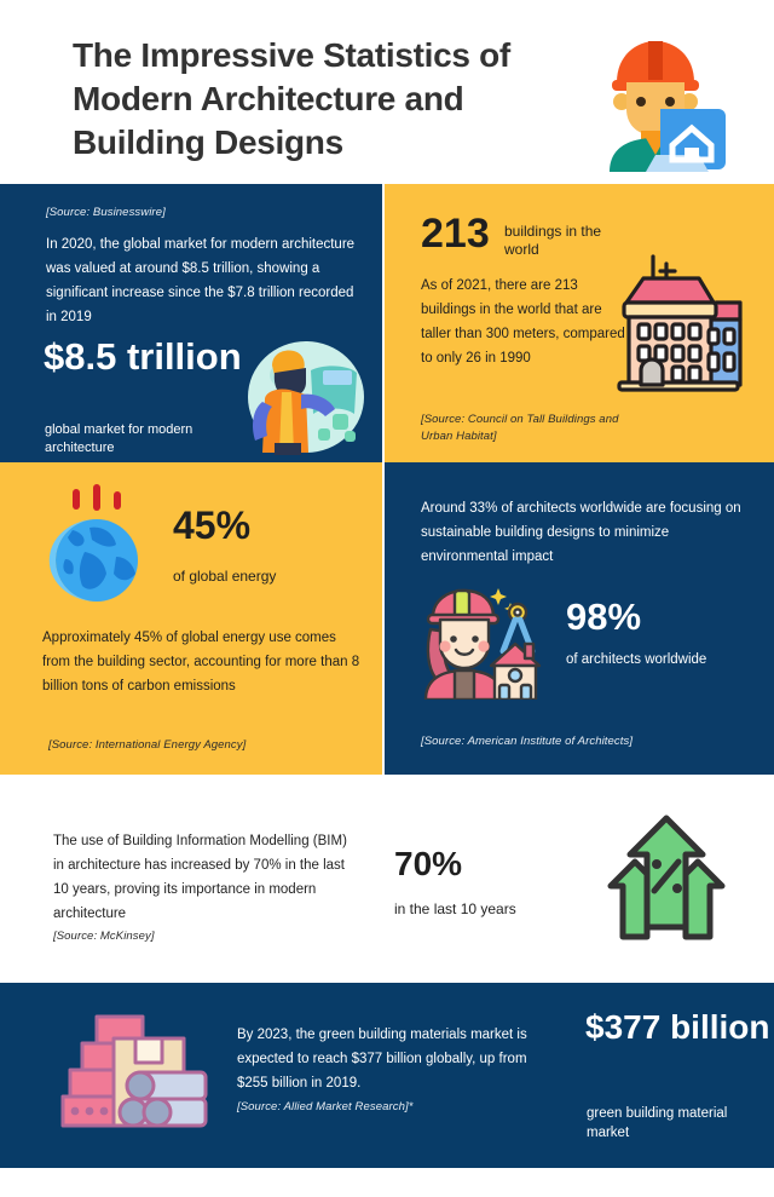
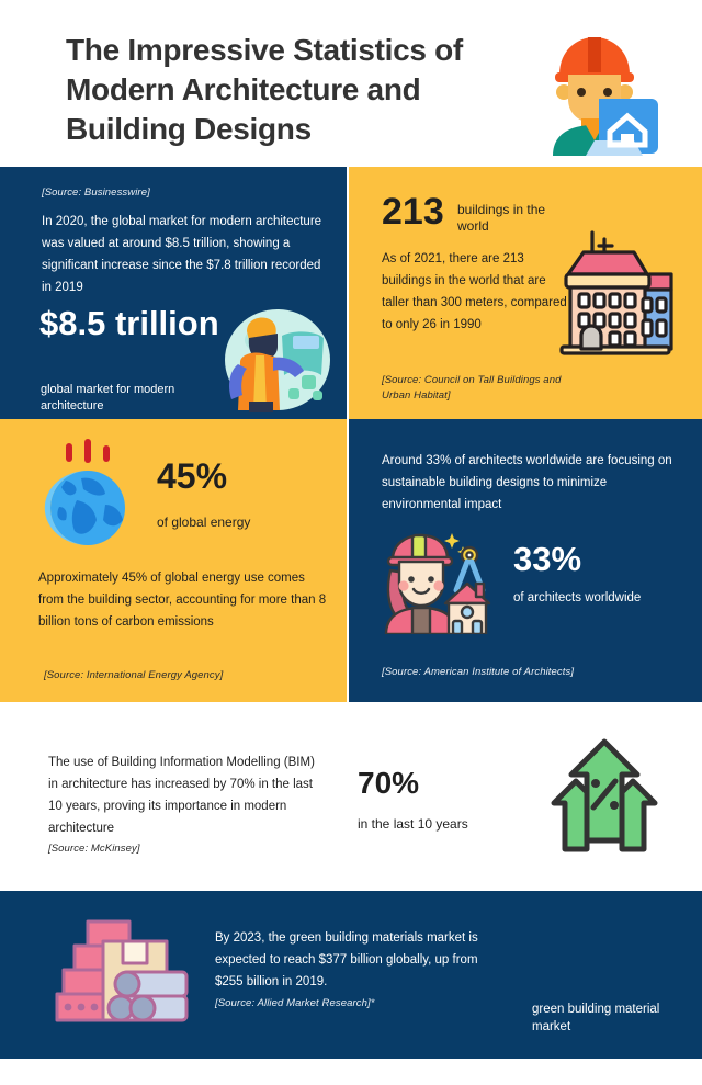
  The Impressive Statistics of Modern Architecture and Building Designs
  [Source: Businesswire]
  In 2020, the global market for modern architecture was valued at around $8.5 trillion, showing a significant increase since the $7.8 trillion recorded in 2019
  $8.5 trillion
  global market for modern architecture
  213
  buildings in the world
  As of 2021, there are 213 buildings in the world that are taller than 300 meters, compared to only 26 in 1990
  [Source: Council on Tall Buildings and Urban Habitat]
  45%
  of global energy
  Approximately 45% of global energy use comes from the building sector, accounting for more than 8 billion tons of carbon emissions
  [Source: International Energy Agency]
  Around 33% of architects worldwide are focusing on sustainable building designs to minimize environmental impact
- 98%
+ 33%
  of architects worldwide
  [Source: American Institute of Architects]
  The use of Building Information Modelling (BIM) in architecture has increased by 70% in the last 10 years, proving its importance in modern architecture
  [Source: McKinsey]
  70%
  in the last 10 years
  By 2023, the green building materials market is expected to reach $377 billion globally, up from $255 billion in 2019.
  [Source: Allied Market Research]*
- $377 billion
  green building material market
